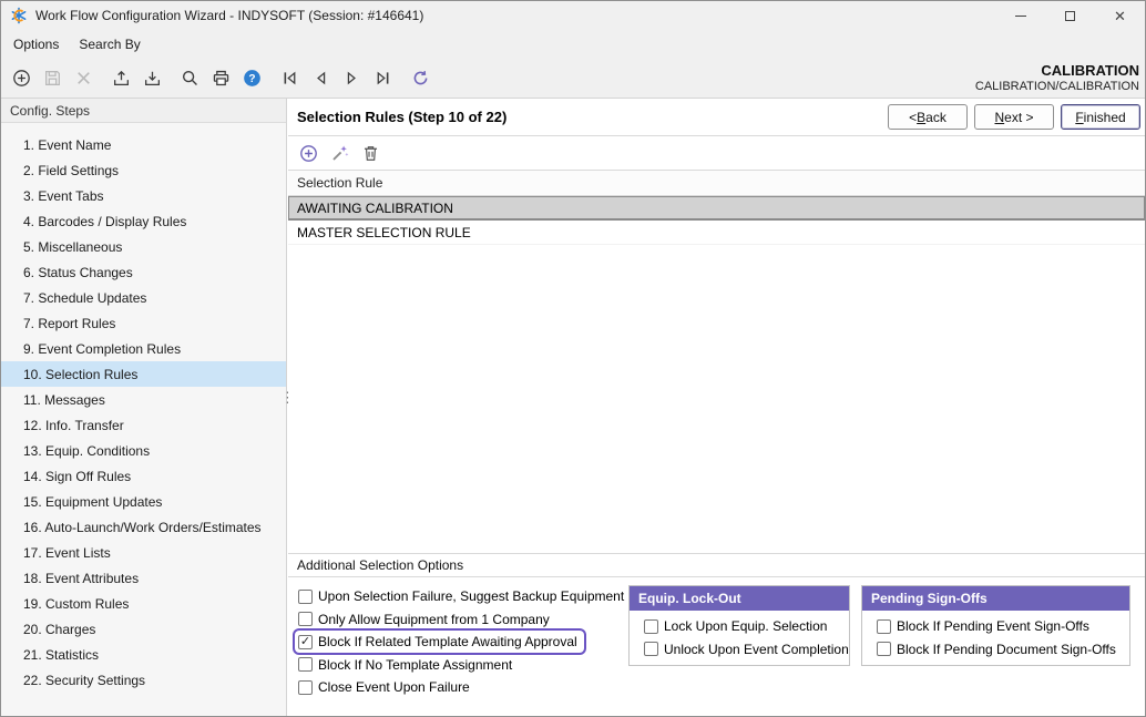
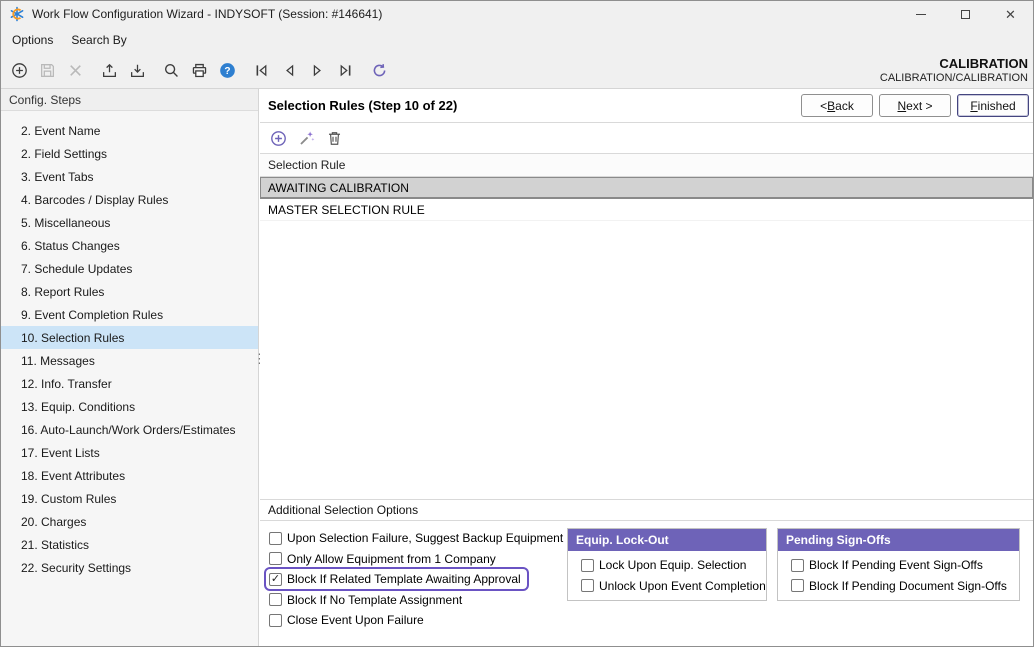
  Work Flow Configuration Wizard - INDYSOFT (Session: #146641)
  ✕
  Options
  Search By
  ?
  CALIBRATION
  CALIBRATION/CALIBRATION
  Config. Steps
- 1. Event Name
+ 2. Event Name
  2. Field Settings
  3. Event Tabs
  4. Barcodes / Display Rules
  5. Miscellaneous
  6. Status Changes
  7. Schedule Updates
- 7. Report Rules
+ 8. Report Rules
  9. Event Completion Rules
  10. Selection Rules
  11. Messages
  12. Info. Transfer
  13. Equip. Conditions
- 14. Sign Off Rules
- 15. Equipment Updates
  16. Auto-Launch/Work Orders/Estimates
  17. Event Lists
  18. Event Attributes
  19. Custom Rules
  20. Charges
  21. Statistics
  22. Security Settings
  Selection Rules (Step 10 of 22)
  <
  B
  ack
  N
  ext >
  F
  inished
  Selection Rule
  AWAITING CALIBRATION
  MASTER SELECTION RULE
  Additional Selection Options
  Upon Selection Failure, Suggest Backup Equipment
  Only Allow Equipment from 1 Company
  ✓
  Block If Related Template Awaiting Approval
  Block If No Template Assignment
  Close Event Upon Failure
  Equip. Lock-Out
  Lock Upon Equip. Selection
  Unlock Upon Event Completion
  Pending Sign-Offs
  Block If Pending Event Sign-Offs
  Block If Pending Document Sign-Offs
